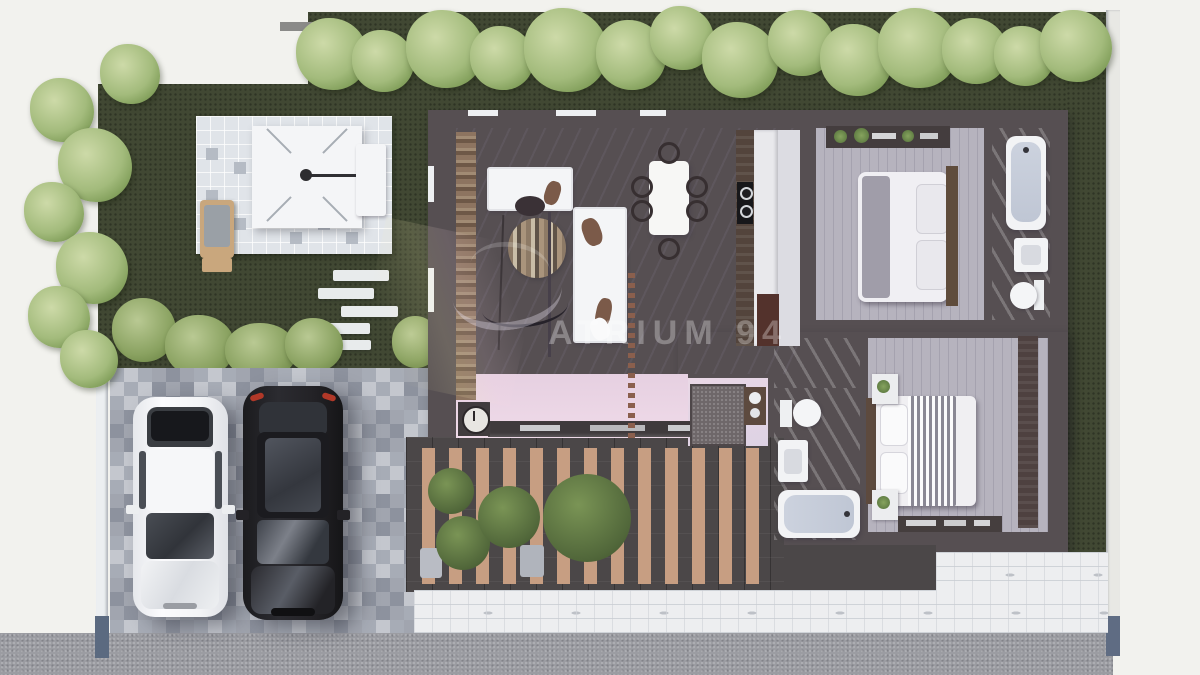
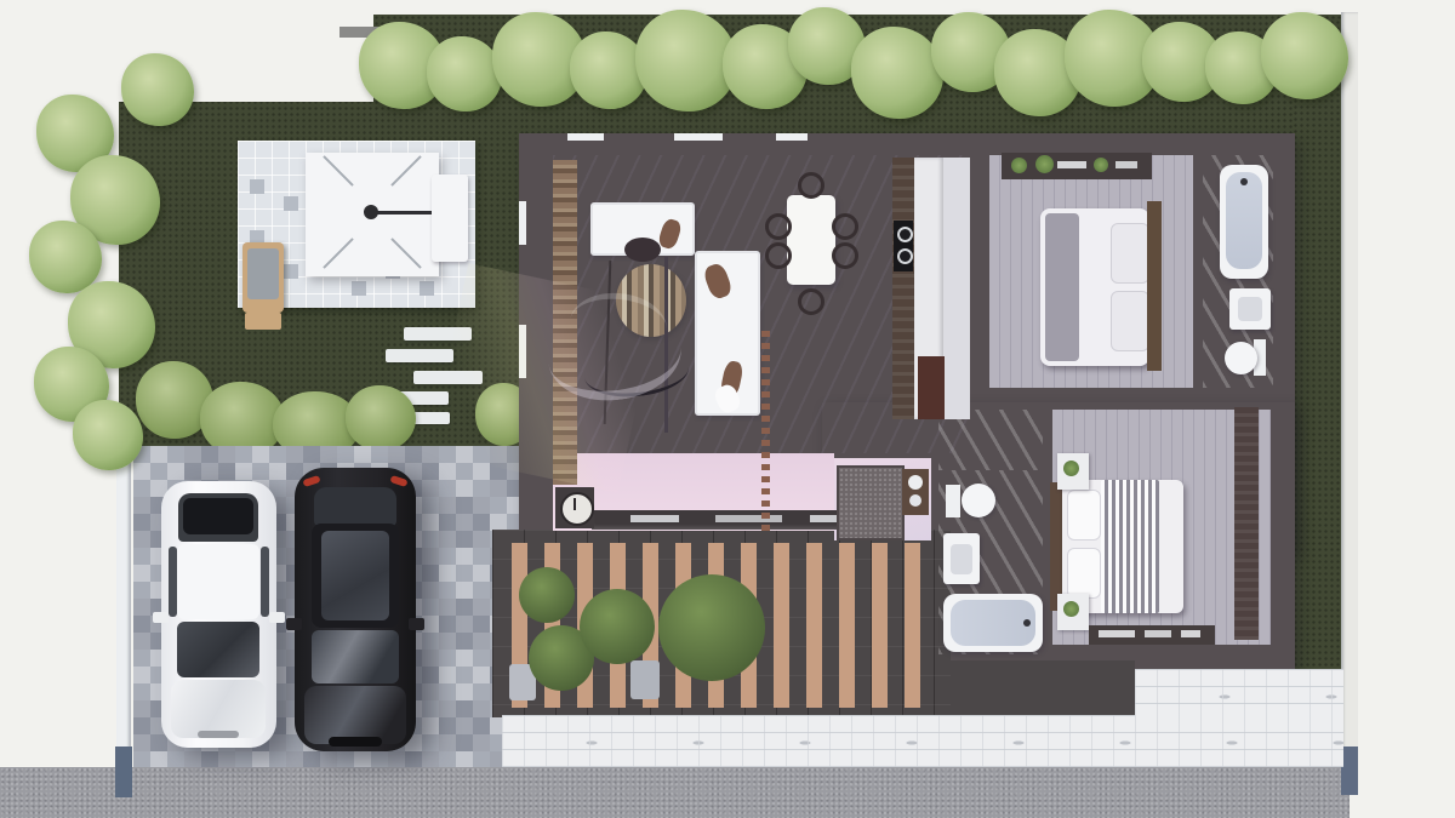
- ATRIUM 94
